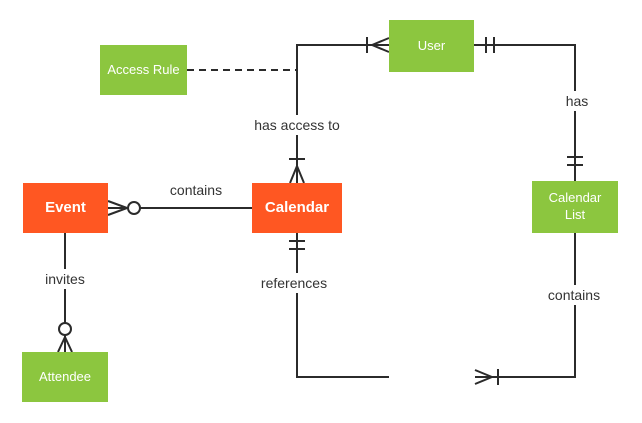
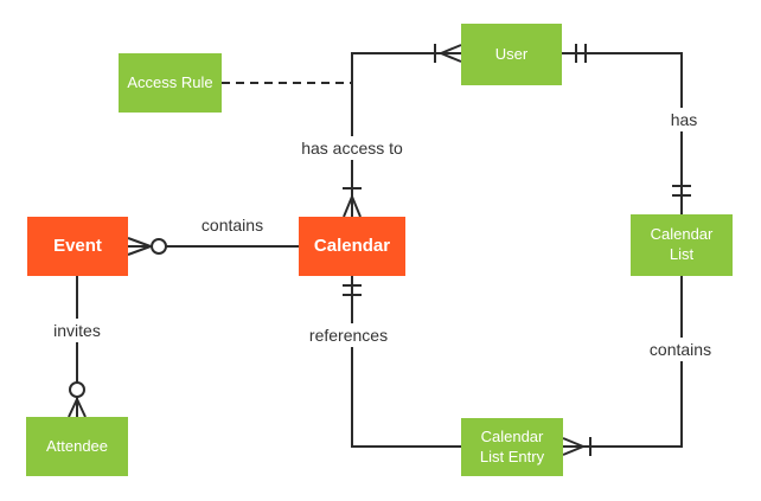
  Access Rule
  User
  Event
  Calendar
  Calendar List
+ Calendar List Entry
  Attendee
  contains
  has access to
  has
  contains
  references
  invites
